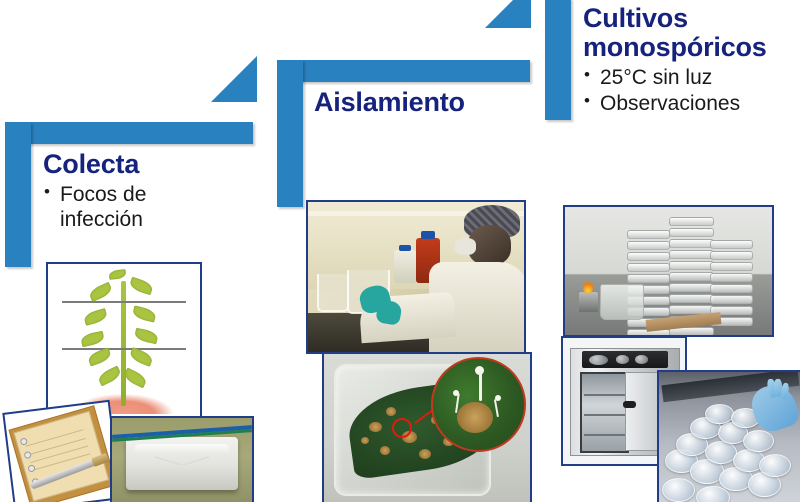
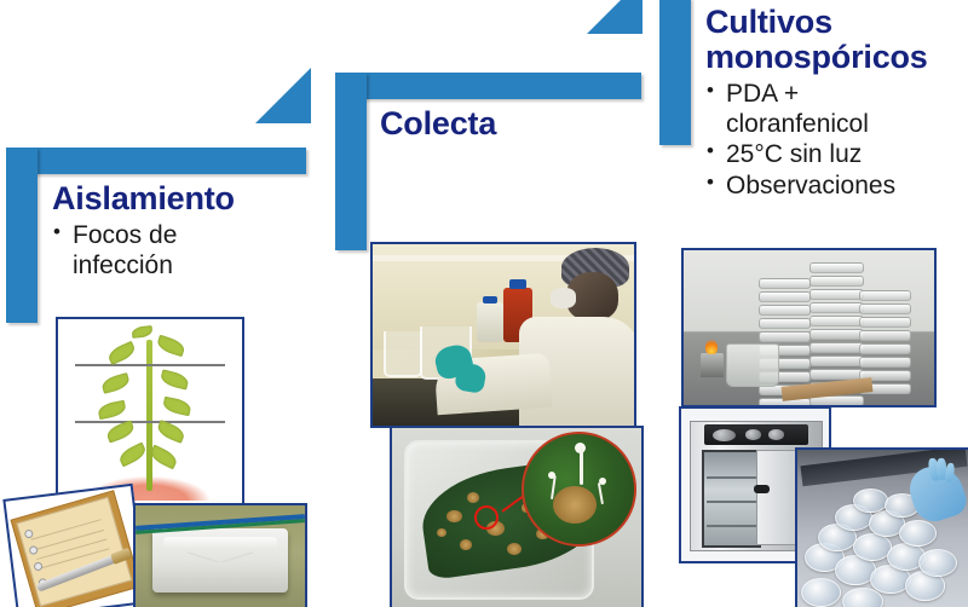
- Colecta
+ Aislamiento
  Focos de
  infección
- Aislamiento
+ Colecta
  Cultivos
  monospóricos
+ PDA +
+ cloranfenicol
  25°C sin luz
  Observaciones
